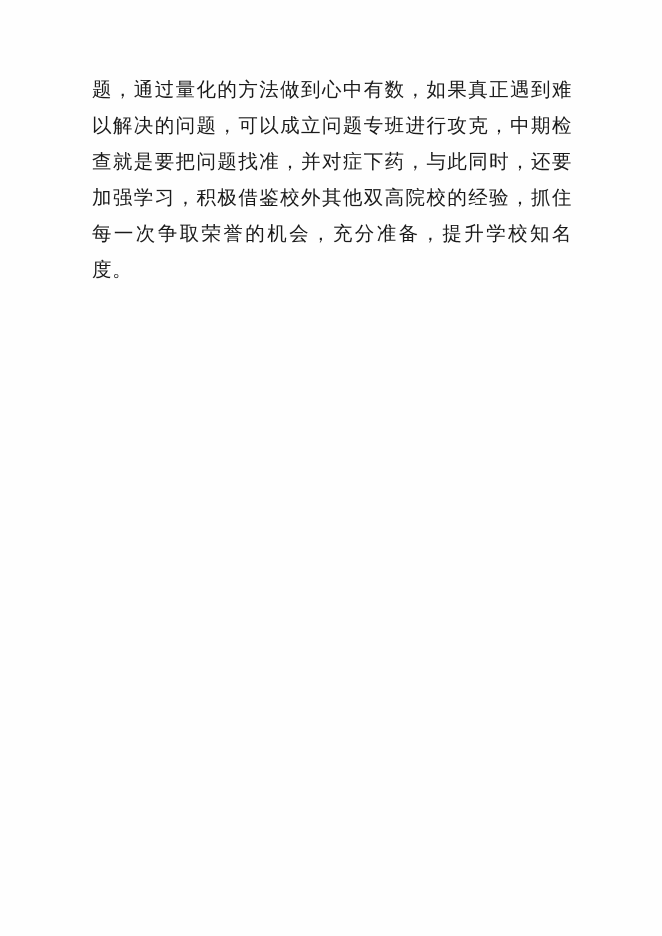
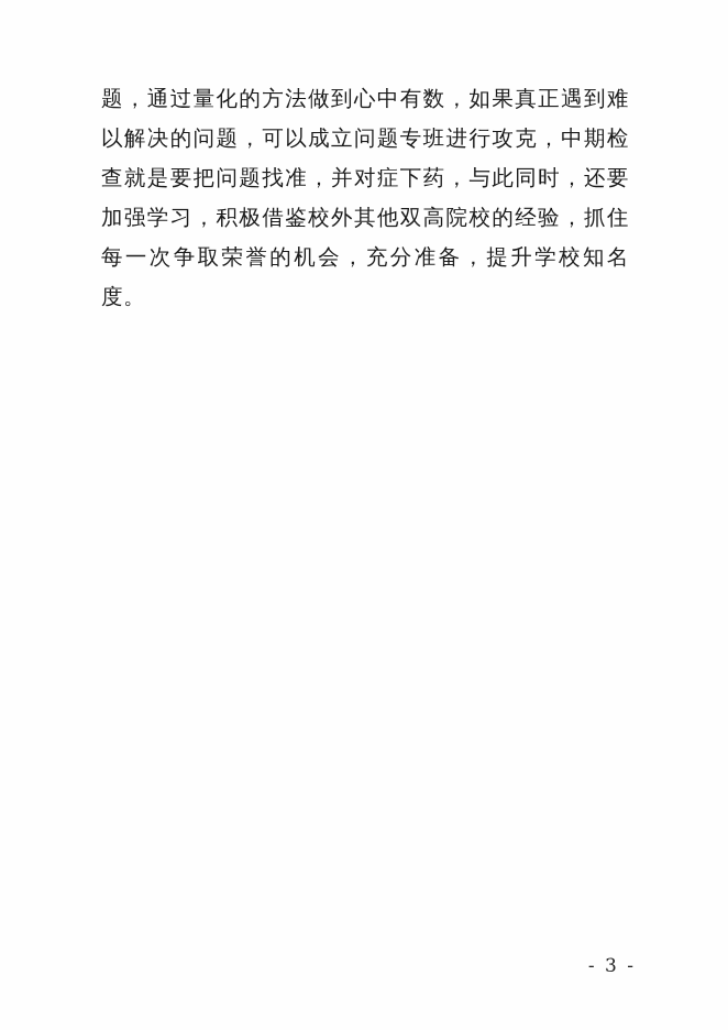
  题，通过量化的方法做到心中有数，如果真正遇到难以解决的问题，可以成立问题专班进行攻克，中期检查就是要把问题找准，并对症下药，与此同时，还要加强学习，积极借鉴校外其他双高院校的经验，抓住每一次争取荣誉的机会，充分准备，提升学校知名度。
+ - 3 -
